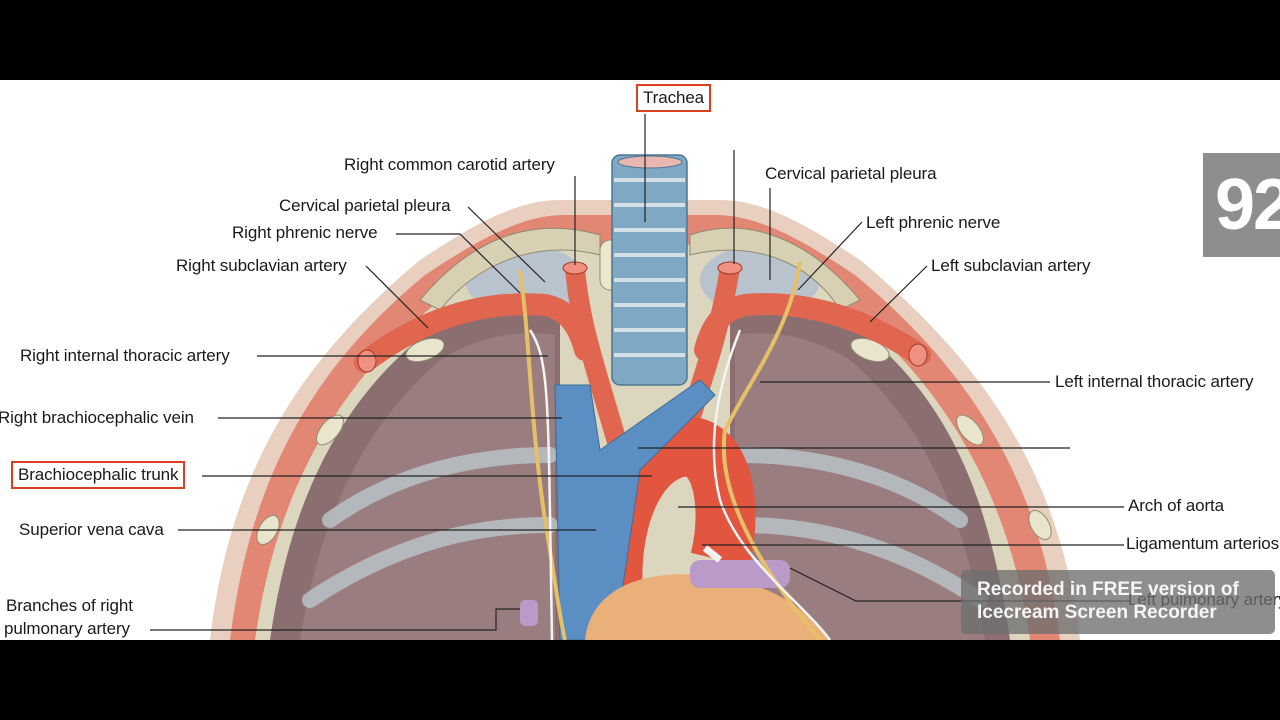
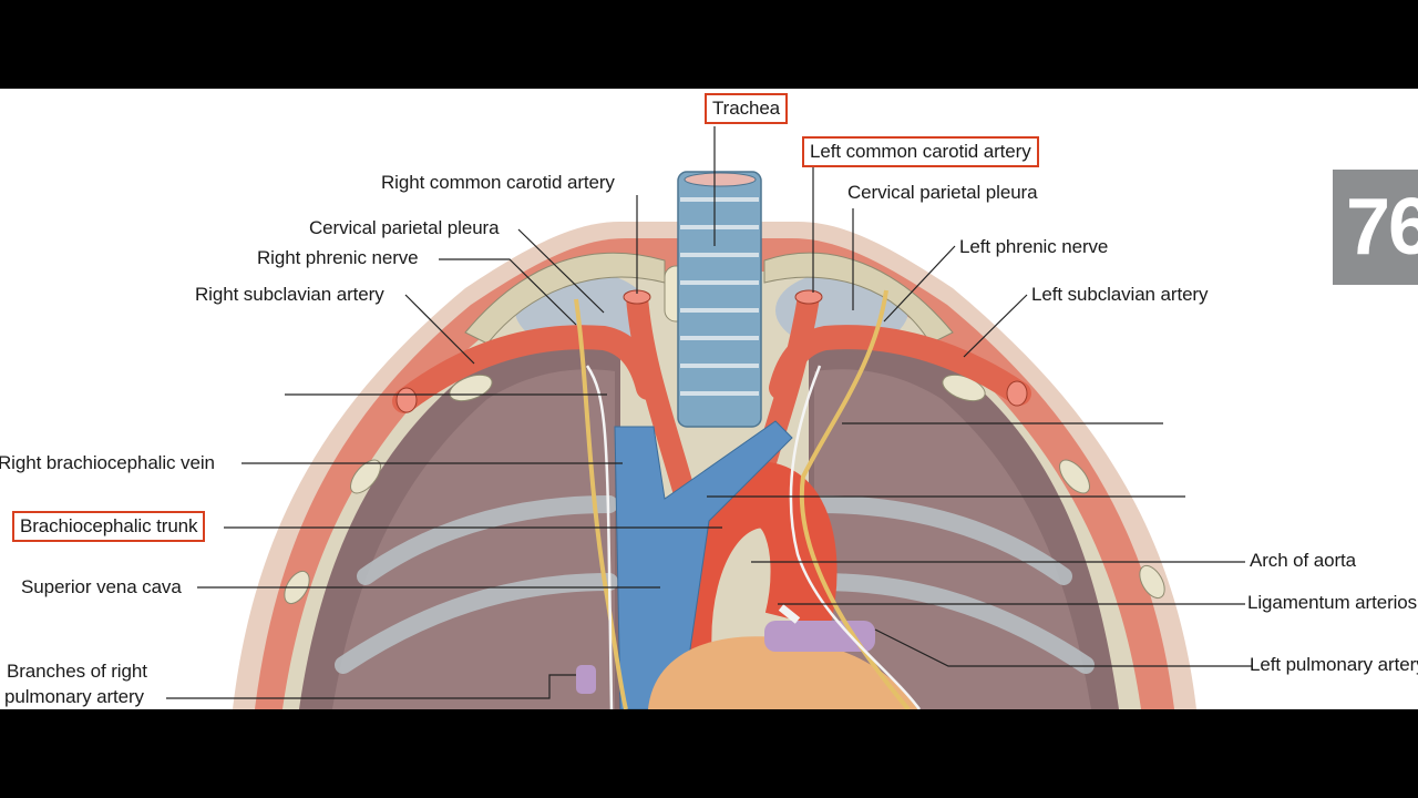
  Trachea
+ Left common carotid artery
  Right common carotid artery
  Cervical parietal pleura
  Cervical parietal pleura
  Left phrenic nerve
  Right phrenic nerve
  Right subclavian artery
  Left subclavian artery
- Right internal thoracic artery
- Left internal thoracic artery
  Right brachiocephalic vein
  Brachiocephalic trunk
  Arch of aorta
  Superior vena cava
  Ligamentum arterios
  Branches of right
  pulmonary artery
  Left pulmonary arter
- 92
+ 76
- Recorded in FREE version of
- Icecream Screen Recorder
